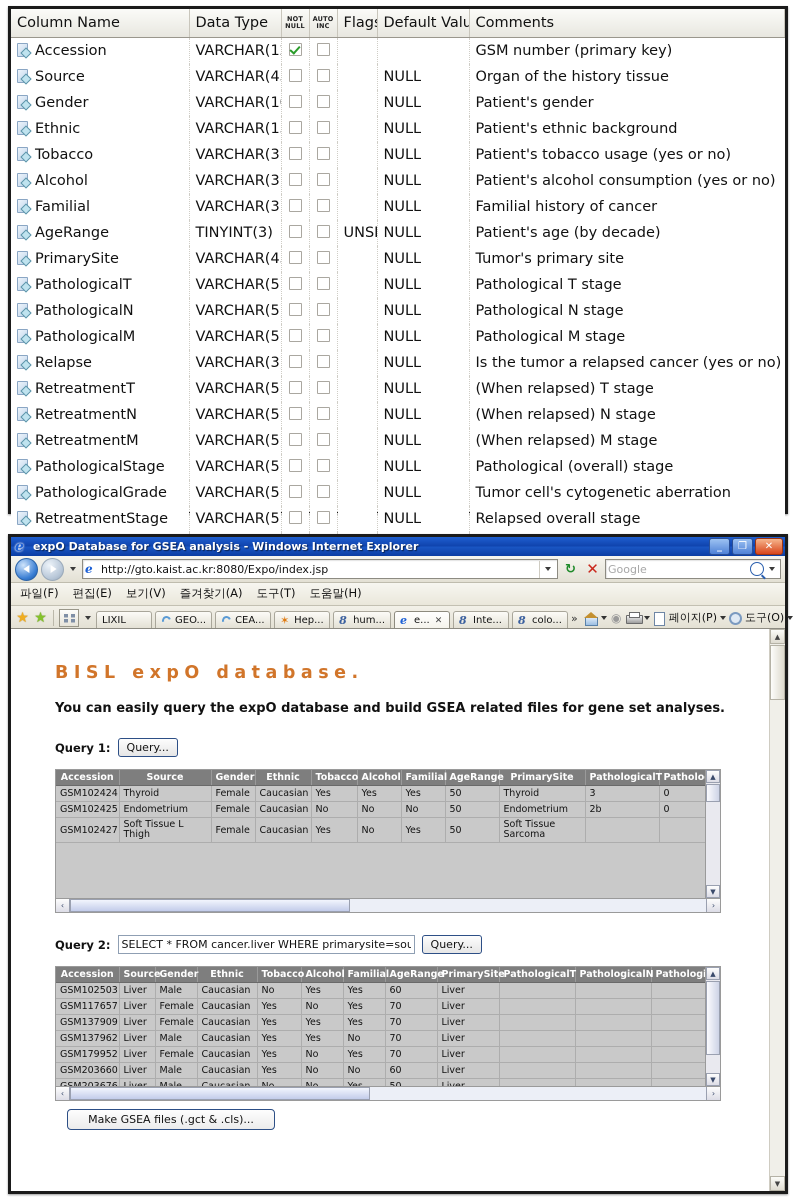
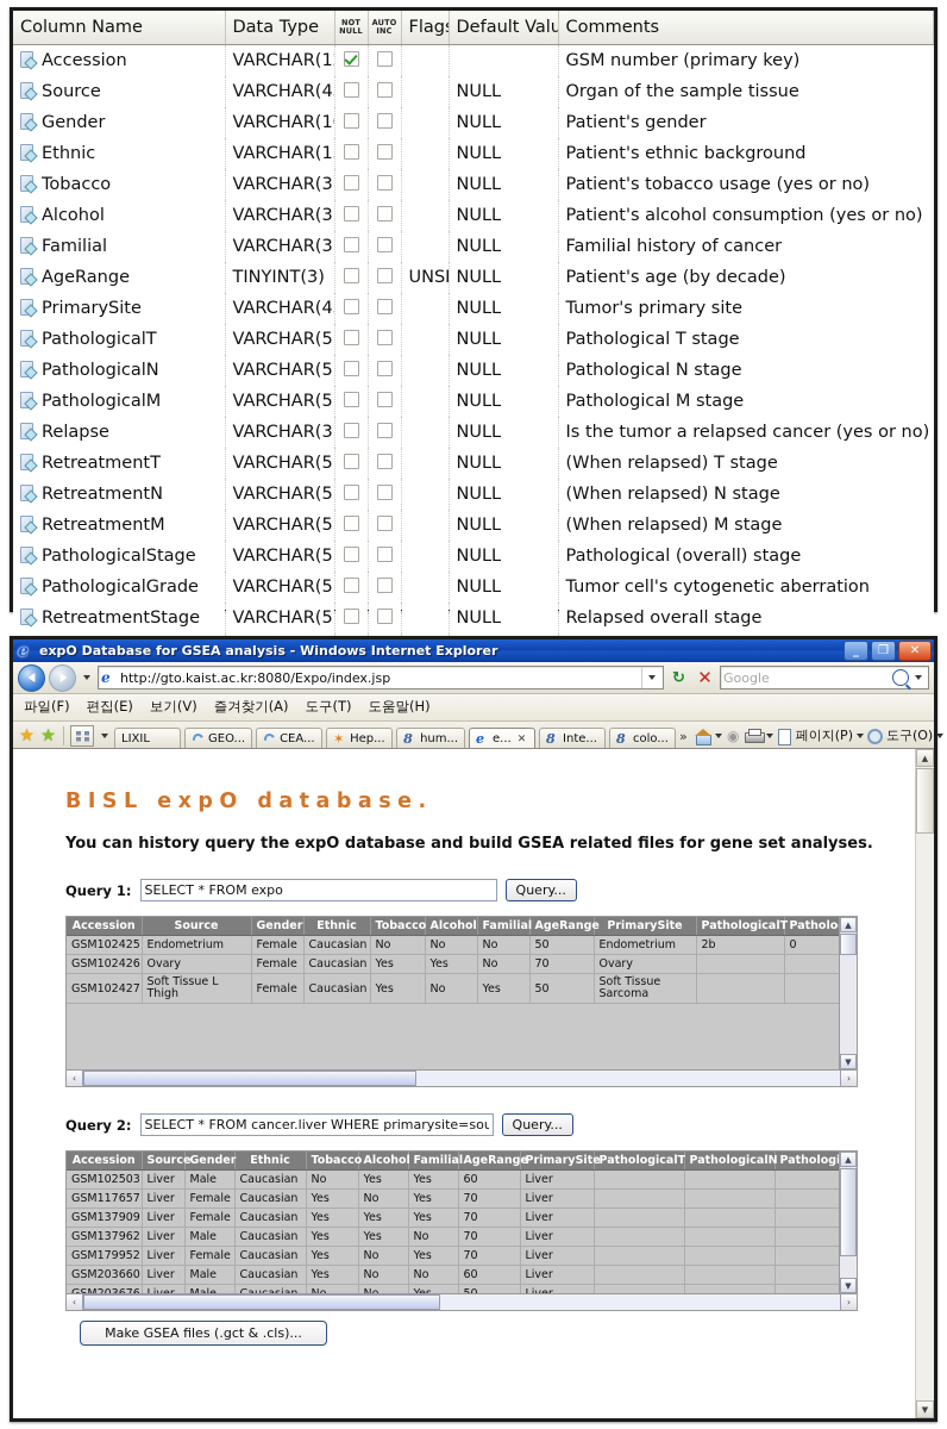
  Column Name	Data Type	NOT NULL	AUTO INC	Flag	Default Valu	Comments
  Accession	VARCHAR(1					GSM number (primary key)
- Source	VARCHAR(4				NULL	Organ of the history tissue
+ Source	VARCHAR(4				NULL	Organ of the sample tissue
  Gender	VARCHAR(1				NULL	Patient's gender
  Ethnic	VARCHAR(1				NULL	Patient's ethnic background
  Tobacco	VARCHAR(3				NULL	Patient's tobacco usage (yes or no)
  Alcohol	VARCHAR(3				NULL	Patient's alcohol consumption (yes or no)
  Familial	VARCHAR(3				NULL	Familial history of cancer
  AgeRange	TINYINT(3)			UNSI	NULL	Patient's age (by decade)
  PrimarySite	VARCHAR(4				NULL	Tumor's primary site
  PathologicalT	VARCHAR(5				NULL	Pathological T stage
  PathologicalN	VARCHAR(5				NULL	Pathological N stage
  PathologicalM	VARCHAR(5				NULL	Pathological M stage
  Relapse	VARCHAR(3				NULL	Is the tumor a relapsed cancer (yes or no)
  RetreatmentT	VARCHAR(5				NULL	(When relapsed) T stage
  RetreatmentN	VARCHAR(5				NULL	(When relapsed) N stage
  RetreatmentM	VARCHAR(5				NULL	(When relapsed) M stage
  PathologicalStage	VARCHAR(5				NULL	Pathological (overall) stage
  PathologicalGrade	VARCHAR(5				NULL	Tumor cell's cytogenetic aberration
  RetreatmentStage	VARCHAR(5				NULL	Relapsed overall stage
  expO Database for GSEA analysis - Windows Internet Explorer
  _
  ❐
  ✕
  http://gto.kaist.ac.kr:8080/Expo/index.jsp
  ↻
  ✕
  Google
  파일(F)
  편집(E)
  보기(V)
  즐겨찾기(A)
  도구(T)
  도움말(H)
  ★
  ★
  LIXIL
  GEO...
  CEA...
  Hep...
  hum...
  e...
  ✕
  Inte...
  colo...
  »
  ◉
  페이지(P)
  도구(O)
  ▲
  ▼
  BISL expO database.
- You can easily query the expO database and build GSEA related files for gene set analyses.
+ You can history query the expO database and build GSEA related files for gene set analyses.
  Query 1:
+ SELECT * FROM expo
  Query...
  Accession	Source	Gender	Ethnic	Tobacco	Alcohol	Familial	AgeRange	PrimarySite	PathologicalT	Patholo
- GSM102424	Thyroid	Female	Caucasian	Yes	Yes	Yes	50	Thyroid	3	0
  GSM102425	Endometrium	Female	Caucasian	No	No	No	50	Endometrium	2b	0
+ GSM102426	Ovary	Female	Caucasian	Yes	Yes	No	70	Ovary
  GSM102427	Soft Tissue L Thigh	Female	Caucasian	Yes	No	Yes	50	Soft Tissue Sarcoma
  ▲
  ▼
  ‹
  ›
  Query 2:
  SELECT * FROM cancer.liver WHERE primarysite=sou
  Query...
  Accession	Source	Gender	Ethnic	Tobacco	Alcohol	Familial	AgeRange	PrimarySite	PathologicalT	PathologicalN	Patholog
  GSM102503	Liver	Male	Caucasian	No	Yes	Yes	60	Liver
  GSM117657	Liver	Female	Caucasian	Yes	No	Yes	70	Liver
  GSM137909	Liver	Female	Caucasian	Yes	Yes	Yes	70	Liver
  GSM137962	Liver	Male	Caucasian	Yes	Yes	No	70	Liver
  GSM179952	Liver	Female	Caucasian	Yes	No	Yes	70	Liver
  GSM203660	Liver	Male	Caucasian	Yes	No	No	60	Liver
  ▲
  ▼
  ‹
  ›
  Make GSEA files (.gct & .cls)...
